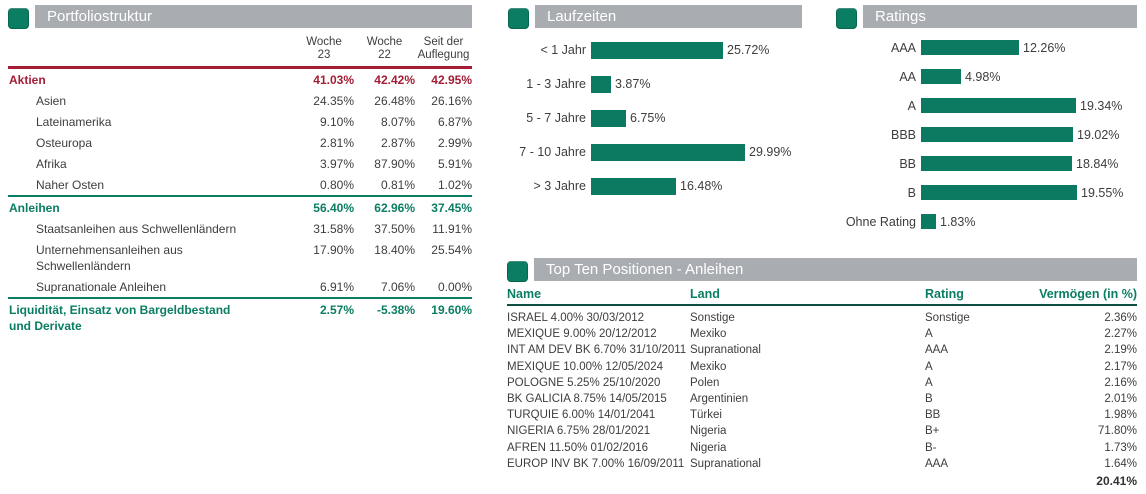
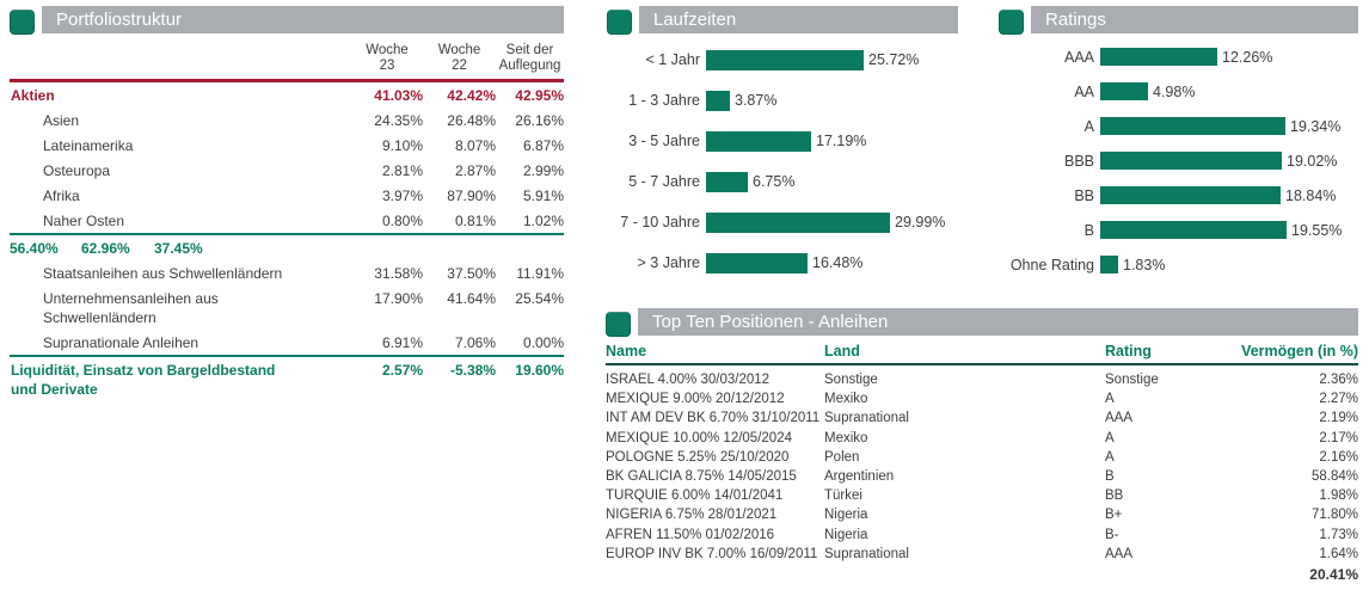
  Portfoliostruktur
  Woche
  23
  Woche
  22
  Seit der
  Auflegung
  Aktien
  41.03%
  42.42%
  42.95%
  Asien
  24.35%
  26.48%
  26.16%
  Lateinamerika
  9.10%
  8.07%
  6.87%
  Osteuropa
  2.81%
  2.87%
  2.99%
  Afrika
  3.97%
  87.90%
  5.91%
  Naher Osten
  0.80%
  0.81%
  1.02%
- Anleihen
  56.40%
  62.96%
  37.45%
  Staatsanleihen aus Schwellenländern
  31.58%
  37.50%
  11.91%
  Unternehmensanleihen aus
  Schwellenländern
  17.90%
- 18.40%
+ 41.64%
  25.54%
  Supranationale Anleihen
  6.91%
  7.06%
  0.00%
  Liquidität, Einsatz von Bargeldbestand
  und Derivate
  2.57%
  -5.38%
  19.60%
  Laufzeiten
  < 1 Jahr
  25.72%
  1 - 3 Jahre
  3.87%
+ 3 - 5 Jahre
+ 17.19%
  5 - 7 Jahre
  6.75%
  7 - 10 Jahre
  29.99%
  > 3 Jahre
  16.48%
  Ratings
  AAA
  12.26%
  AA
  4.98%
  A
  19.34%
  BBB
  19.02%
  BB
  18.84%
  B
  19.55%
  Ohne Rating
  1.83%
  Top Ten Positionen - Anleihen
  Name
  Land
  Rating
  Vermögen (in %)
  ISRAEL 4.00% 30/03/2012
  Sonstige
  Sonstige
  2.36%
  MEXIQUE 9.00% 20/12/2012
  Mexiko
  A
  2.27%
  INT AM DEV BK 6.70% 31/10/2011
  Supranational
  AAA
  2.19%
  MEXIQUE 10.00% 12/05/2024
  Mexiko
  A
  2.17%
  POLOGNE 5.25% 25/10/2020
  Polen
  A
  2.16%
  BK GALICIA 8.75% 14/05/2015
  Argentinien
  B
- 2.01%
+ 58.84%
  TURQUIE 6.00% 14/01/2041
  Türkei
  BB
  1.98%
  NIGERIA 6.75% 28/01/2021
  Nigeria
  B+
  71.80%
  AFREN 11.50% 01/02/2016
  Nigeria
  B-
  1.73%
  EUROP INV BK 7.00% 16/09/2011
  Supranational
  AAA
  1.64%
  20.41%
